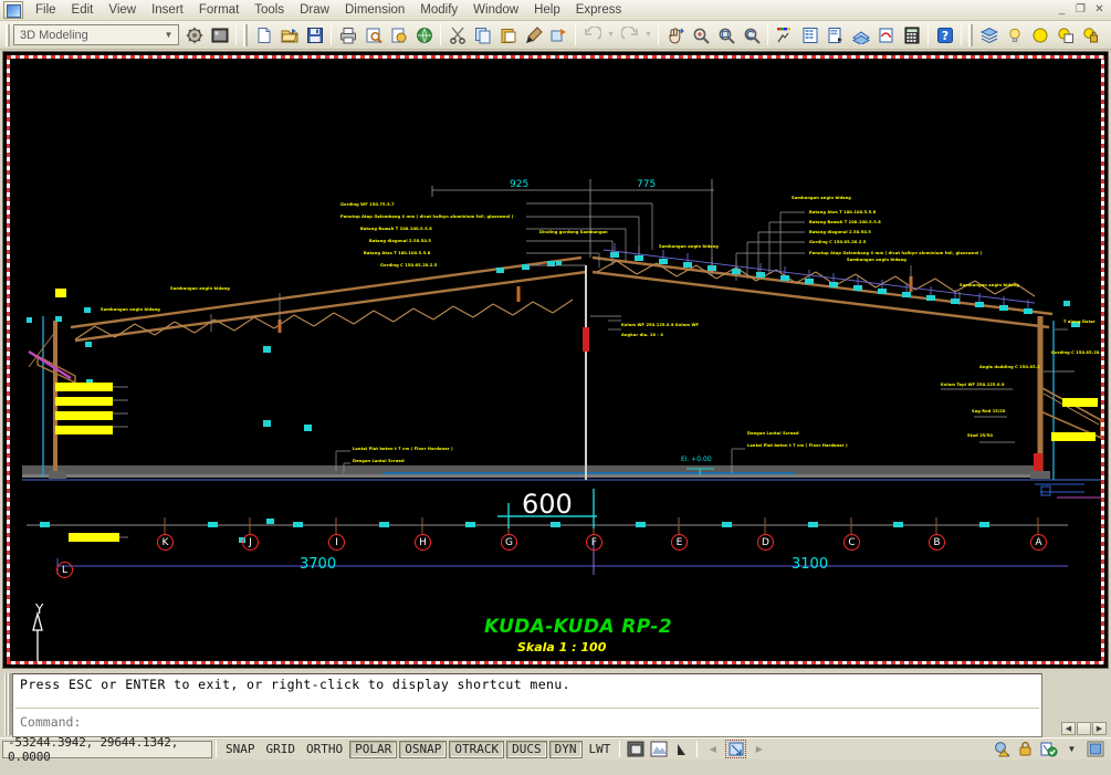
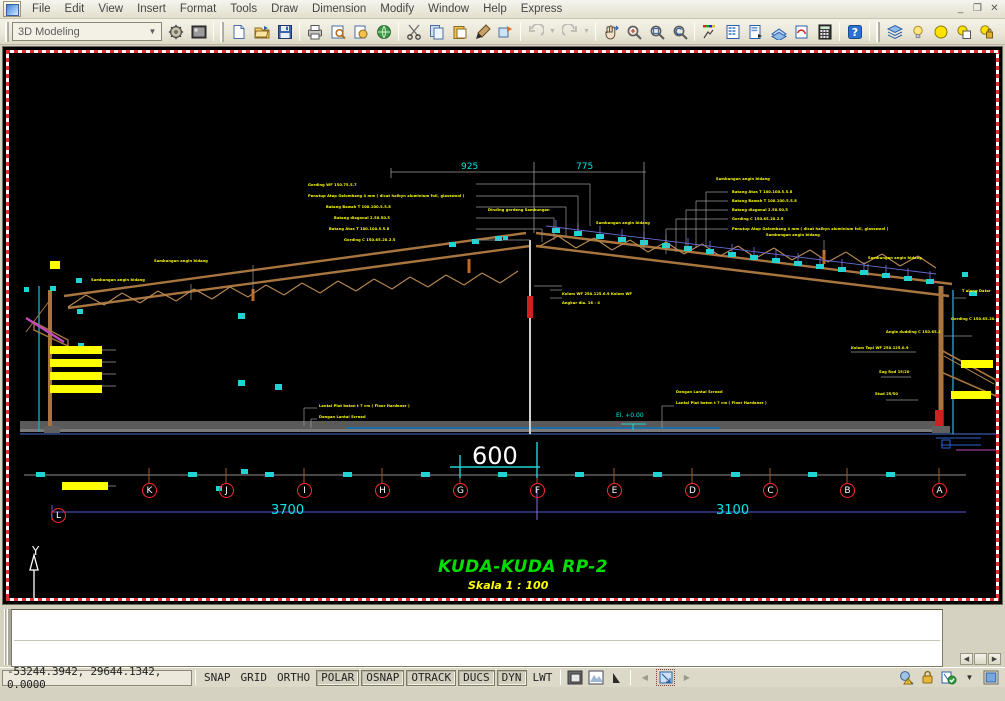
  File
  Edit
  View
  Insert
  Format
  Tools
  Draw
  Dimension
  Modify
  Window
  Help
  Express
  _
  ❐
  ✕
  3D Modeling
  ▼
  ?
- Press ESC or ENTER to exit, or right-click to display shortcut menu.
- Command:
  -53244.3942, 29644.1342, 0.0000
  SNAP
  GRID
  ORTHO
  POLAR
  OSNAP
  OTRACK
  DUCS
  DYN
  LWT
  ◀
  ▶
  ▼
